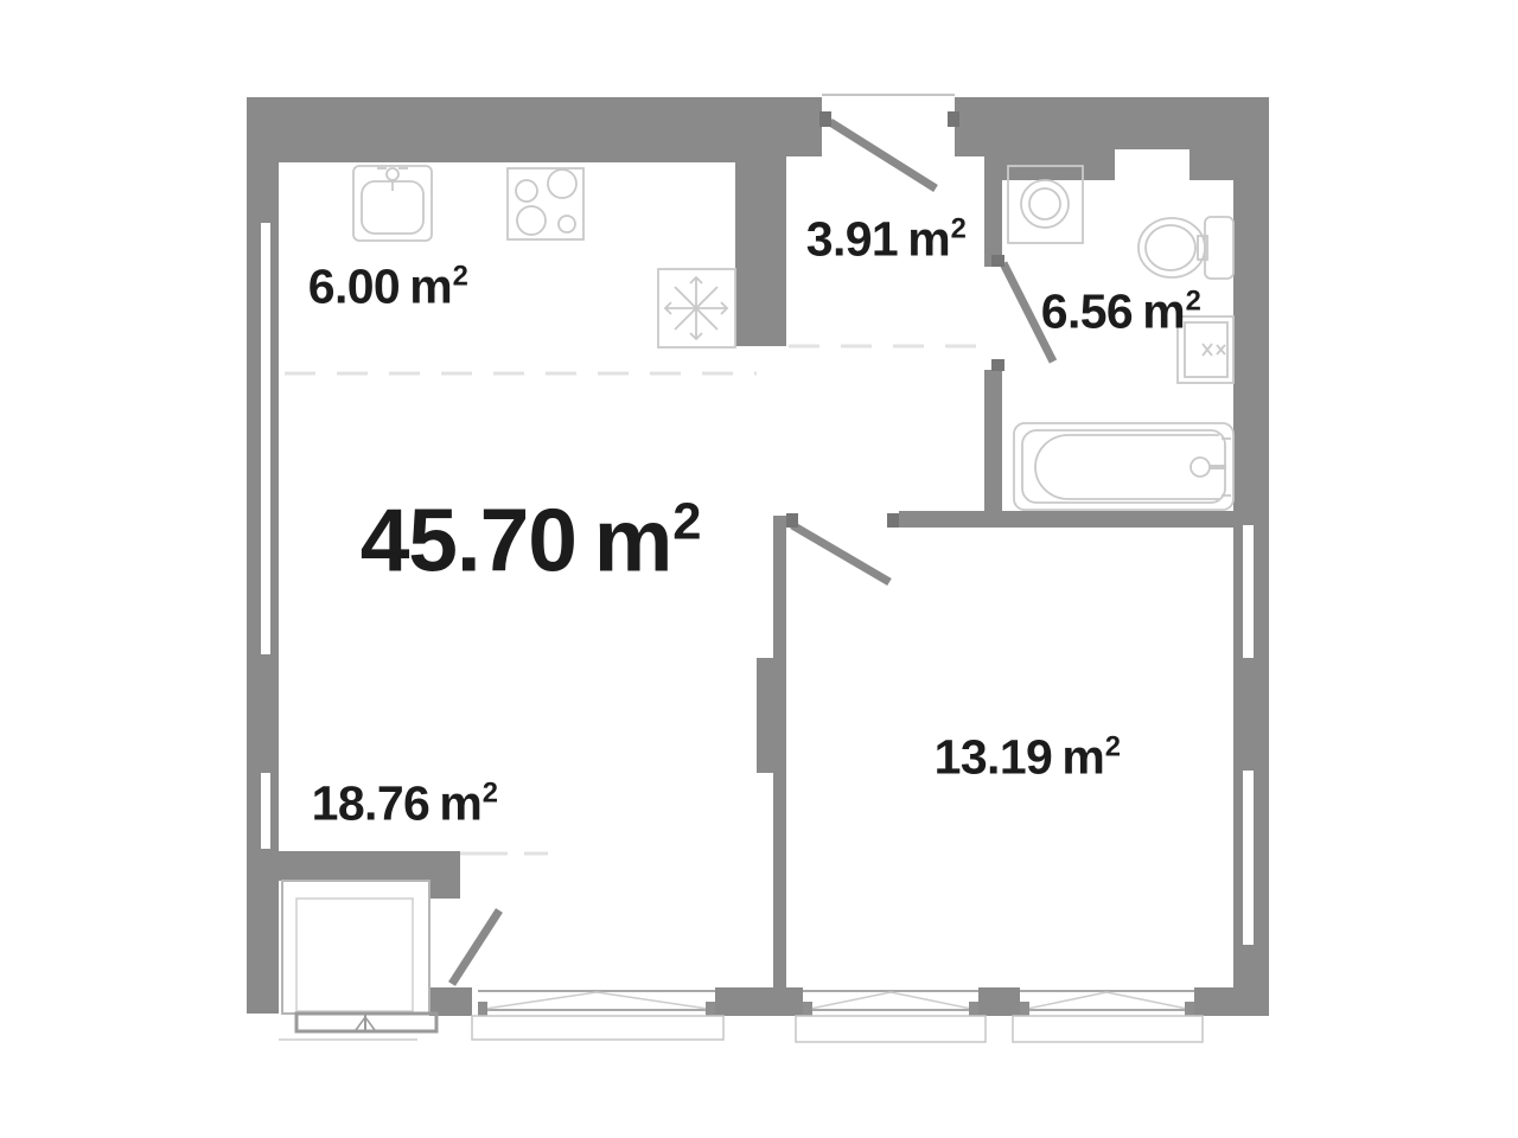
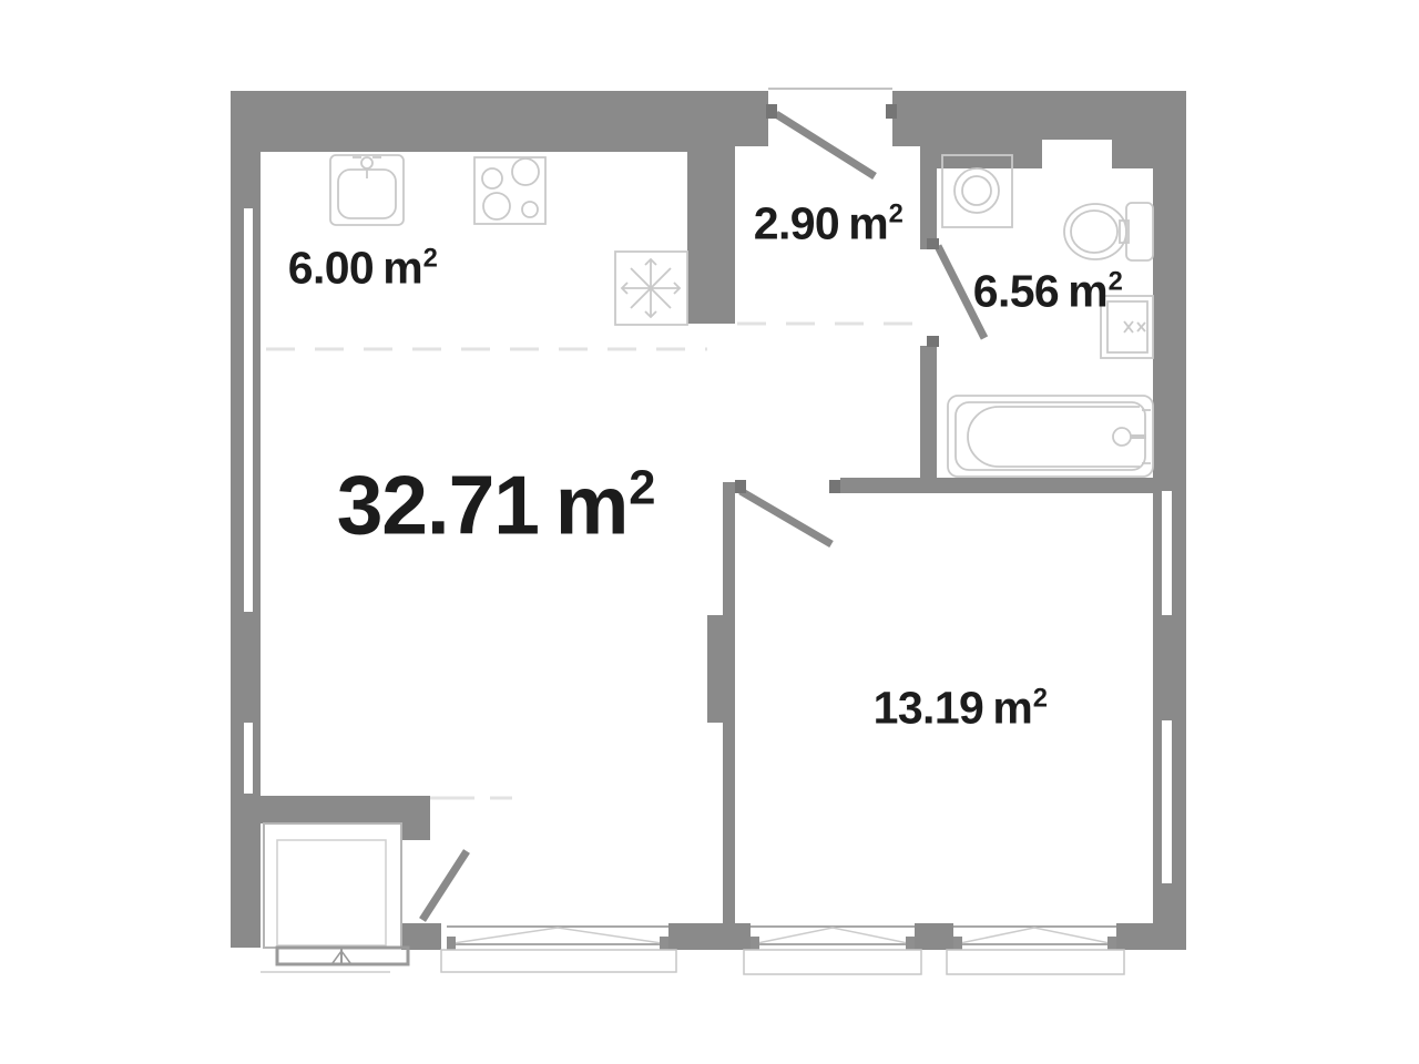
  6.00 m2
- 3.91 m2
+ 2.90 m2
  6.56 m2
- 45.70 m2
+ 32.71 m2
- 18.76 m2
  13.19 m2
